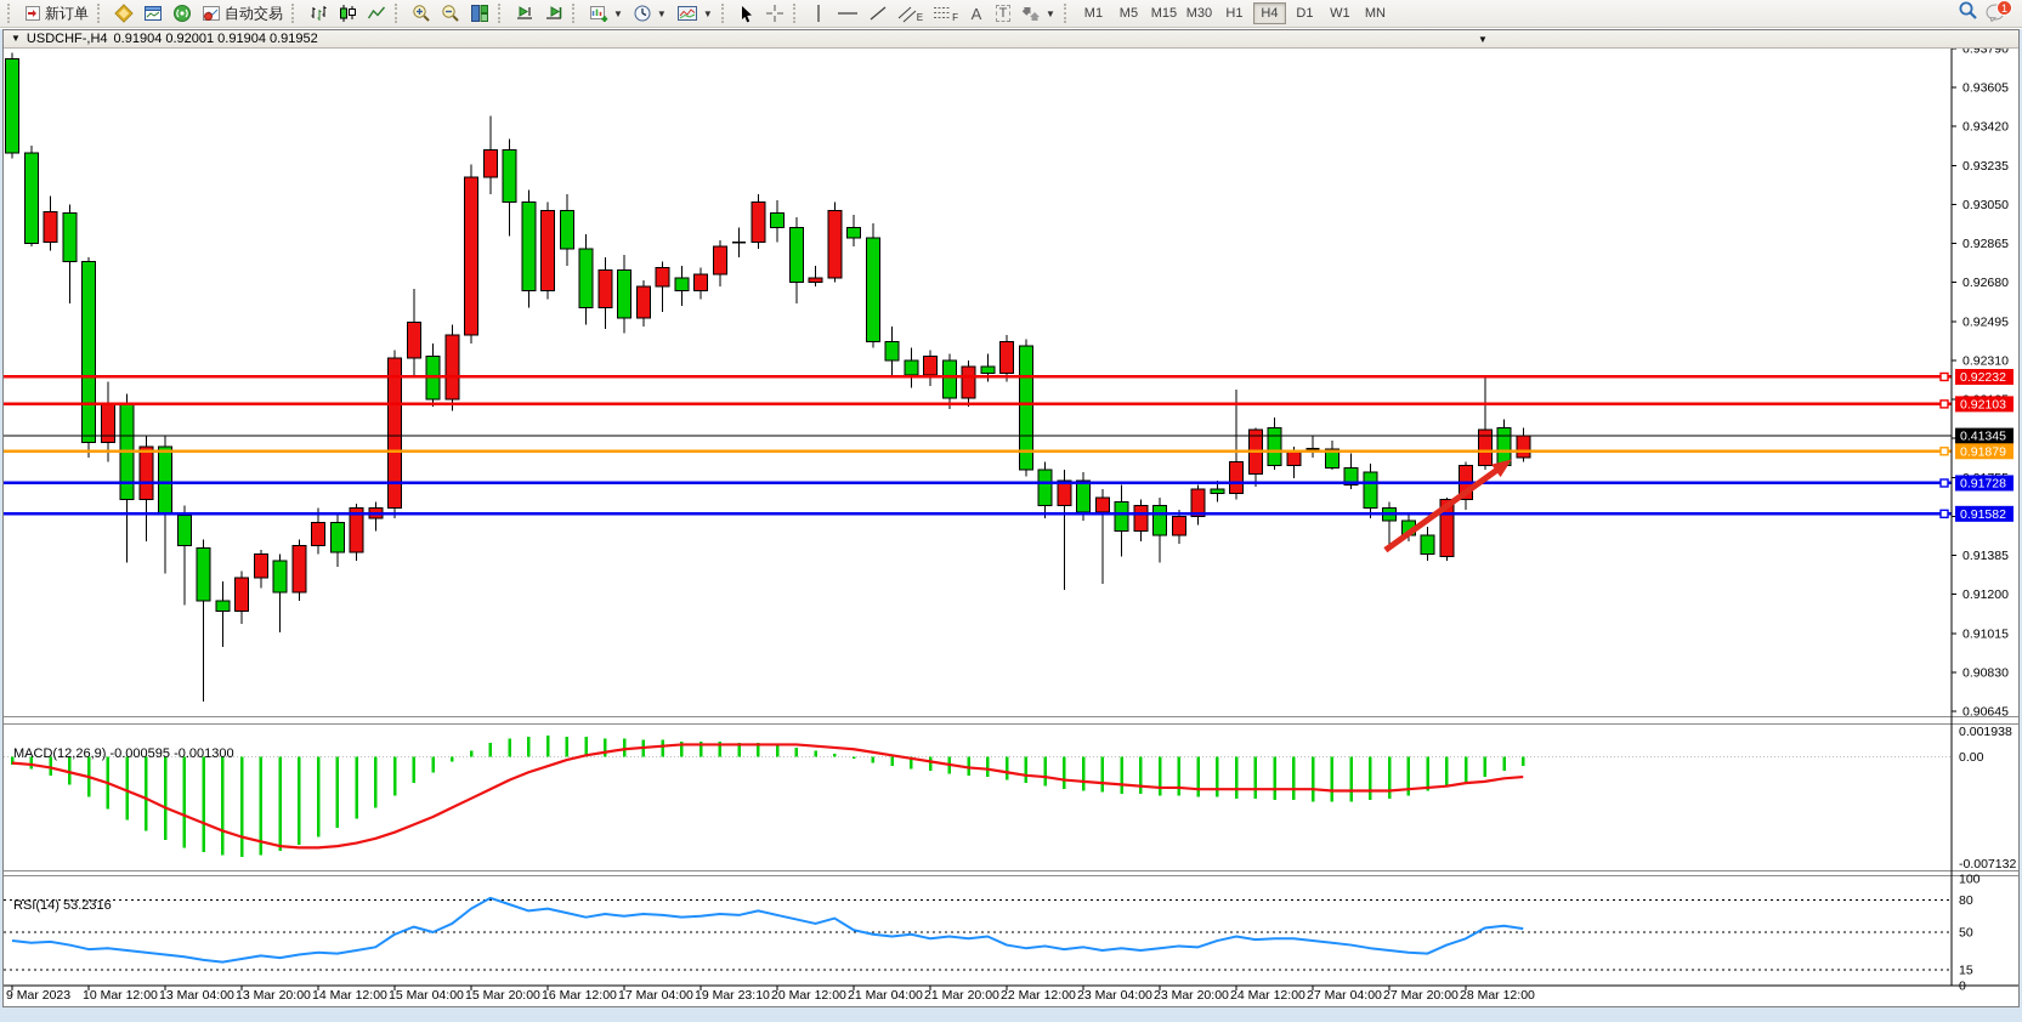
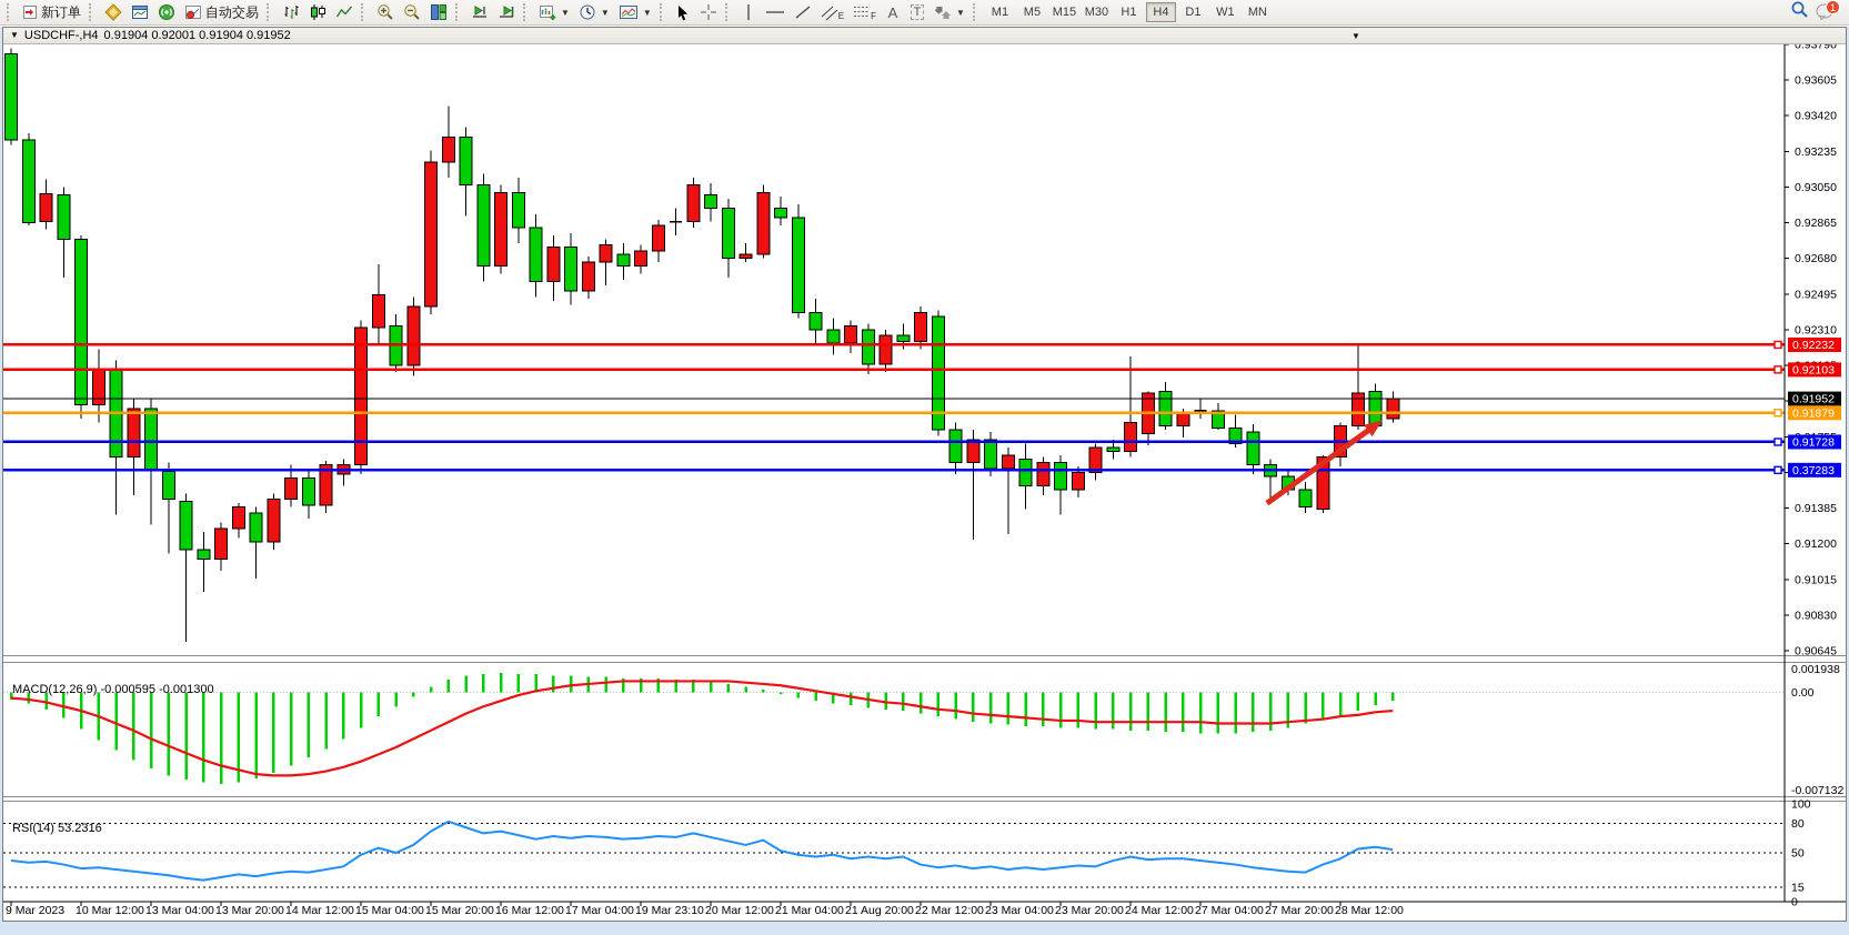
  新订单
  自动交易
  ▼
  ▼
  ▼
  E
  F
  A
  T
  ▼
  M1
  M5
  M15
  M30
  H1
  H4
  D1
  W1
  MN
  1
  ▼
  USDCHF-,H4
  0.91904 0.92001 0.91904 0.91952
  ▼
  0.93790
  0.93605
  0.93420
  0.93235
  0.93050
  0.92865
  0.92680
  0.92495
  0.92310
  0.91385
  0.91200
  0.91015
  0.90830
  0.90645
  0.001938
  0.00
  -0.007132
  100
  80
  50
  15
  0.92232
  0.92103
- 0.41345
+ 0.91952
  0.91879
  0.91728
- 0.91582
+ 0.37283
  9 Mar 2023
  10 Mar 12:00
  13 Mar 04:00
  13 Mar 20:00
  14 Mar 12:00
  15 Mar 04:00
  15 Mar 20:00
  16 Mar 12:00
  17 Mar 04:00
  19 Mar 23:10
  20 Mar 12:00
  21 Mar 04:00
- 21 Mar 20:00
+ 21 Aug 20:00
  22 Mar 12:00
  23 Mar 04:00
  23 Mar 20:00
  24 Mar 12:00
  27 Mar 04:00
  27 Mar 20:00
  28 Mar 12:00
  MACD(12,26,9) -0.000595 -0.001300
  RSI(14) 53.2316
